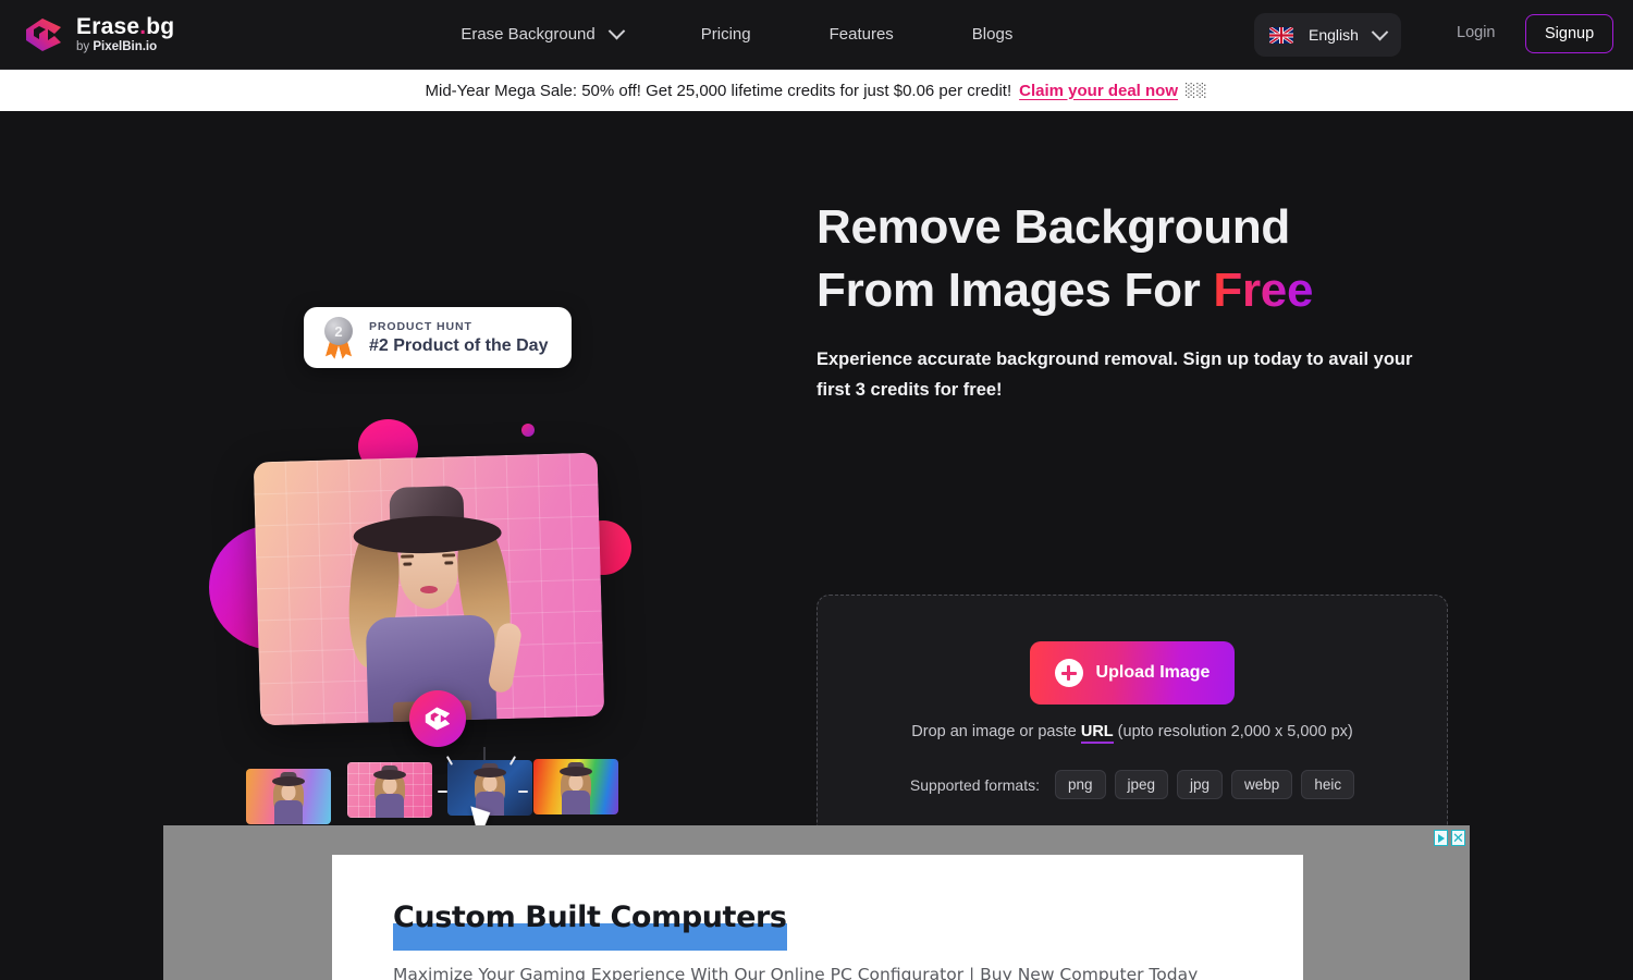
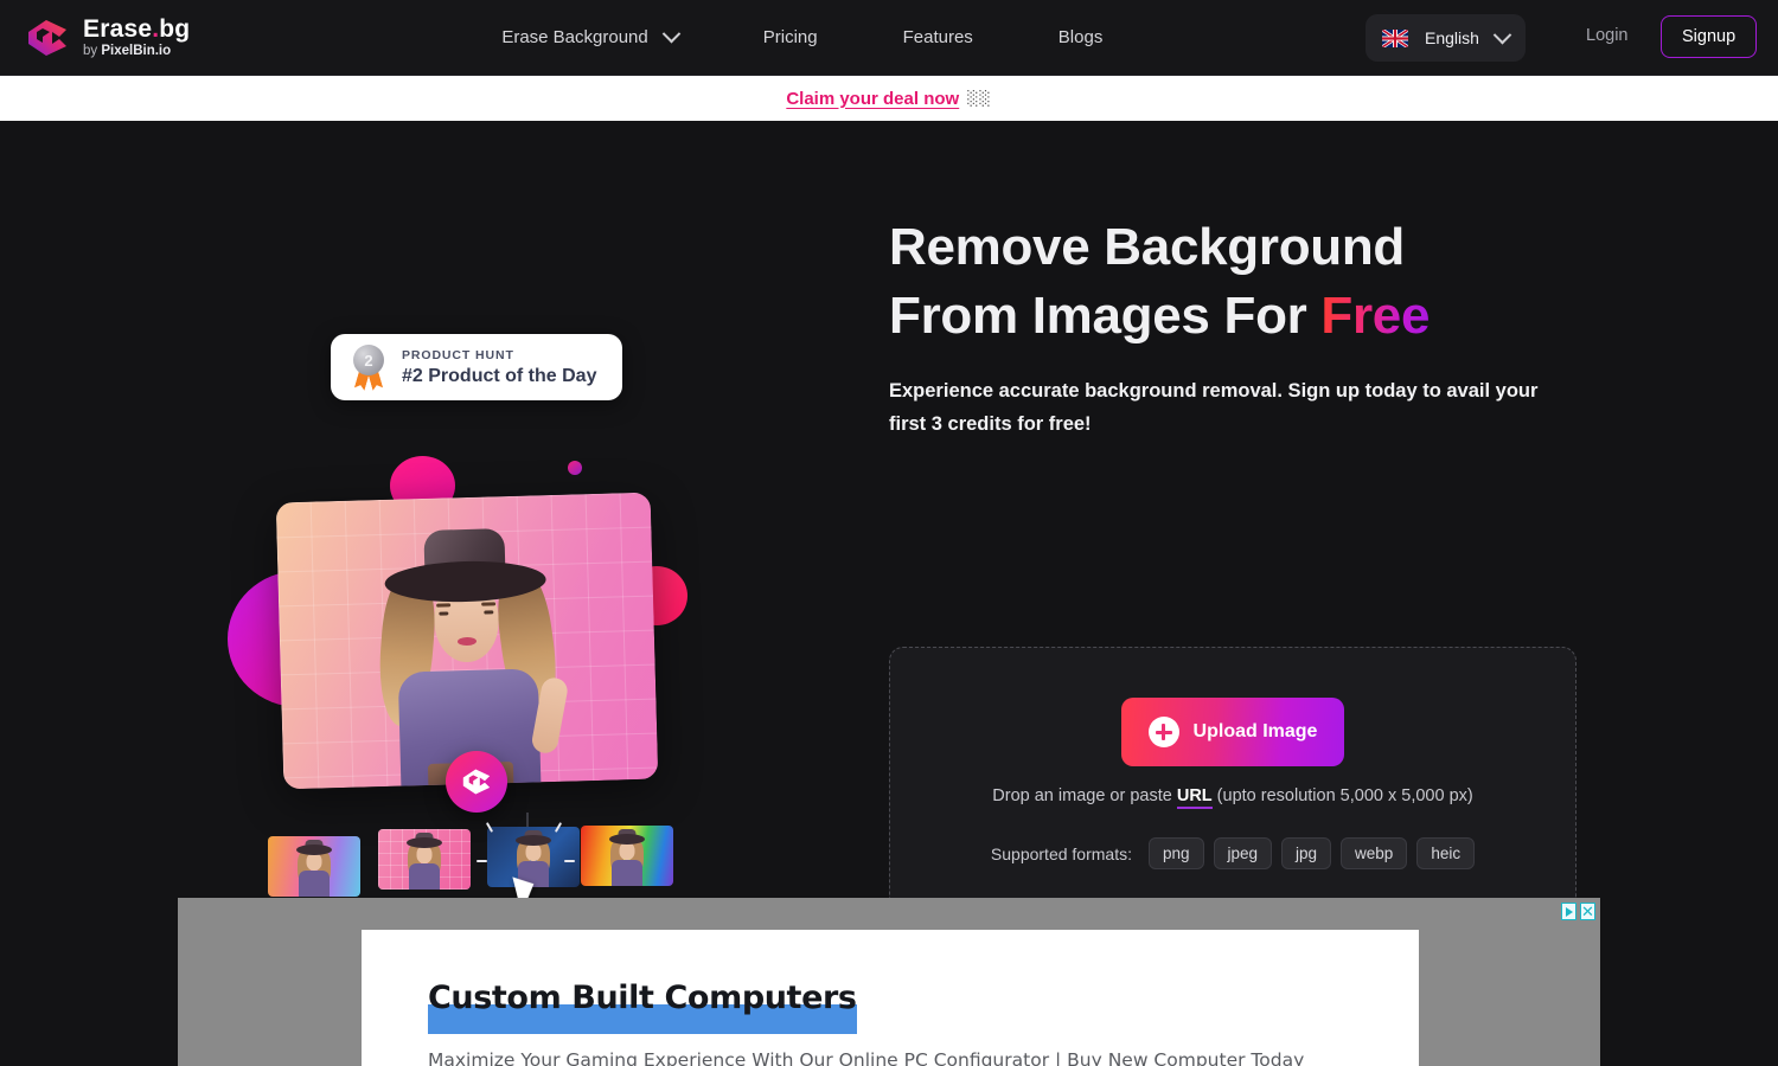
  Erase.bg
  by PixelBin.io
  Erase Background
  Pricing
  Features
  Blogs
  English
  Login
  Signup
- Mid-Year Mega Sale: 50% off! Get 25,000 lifetime credits for just $0.06 per credit!
  Claim your deal now
  ░░
  2
  PRODUCT HUNT
  #2 Product of the Day
  Remove Background
  From Images For Free
  Experience accurate background removal. Sign up today to avail your first 3 credits for free!
  Upload Image
- Drop an image or paste URL (upto resolution 2,000 x 5,000 px)
+ Drop an image or paste URL (upto resolution 5,000 x 5,000 px)
  Supported formats:
  png
  jpeg
  jpg
  webp
  heic
  ✕
  Custom Built Computers
  Maximize Your Gaming Experience With Our Online PC Configurator | Buy New Computer Today
